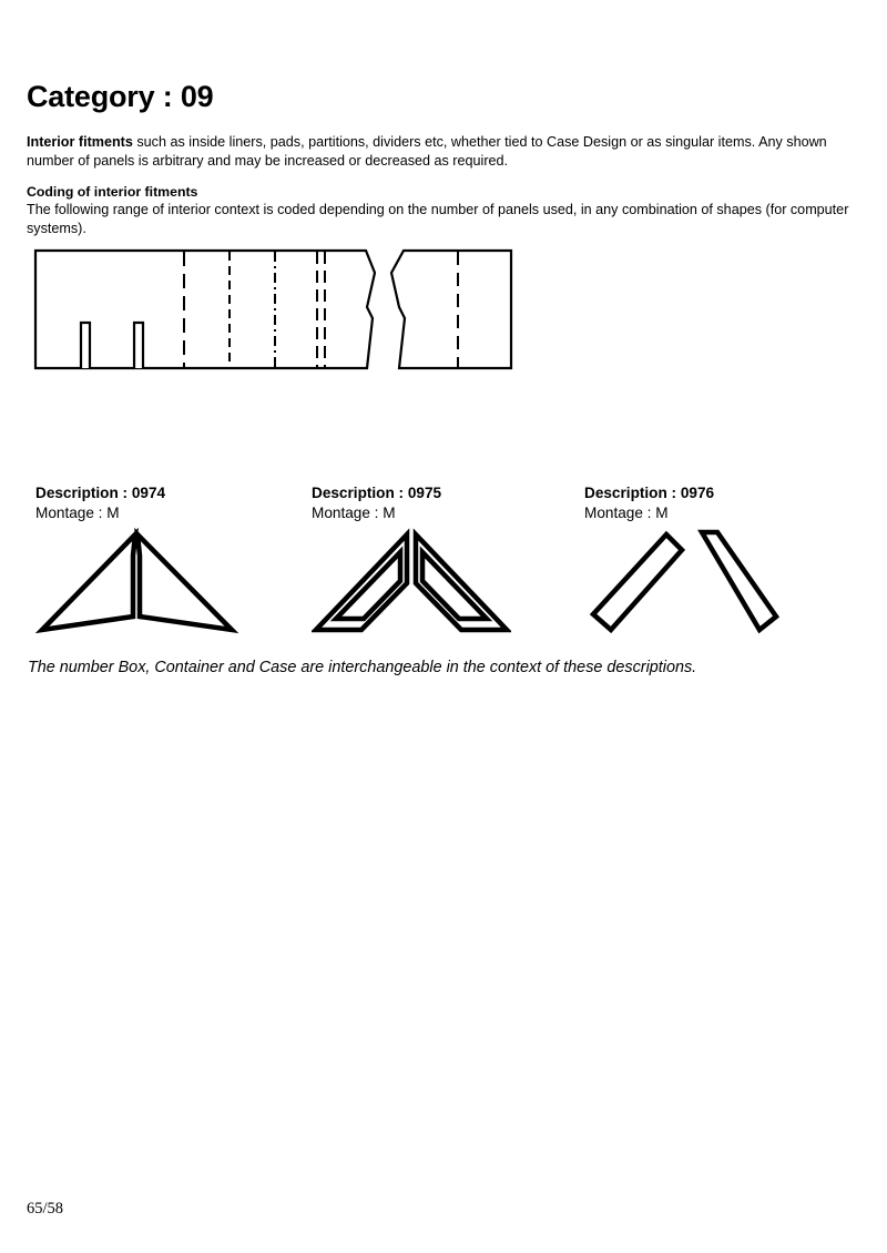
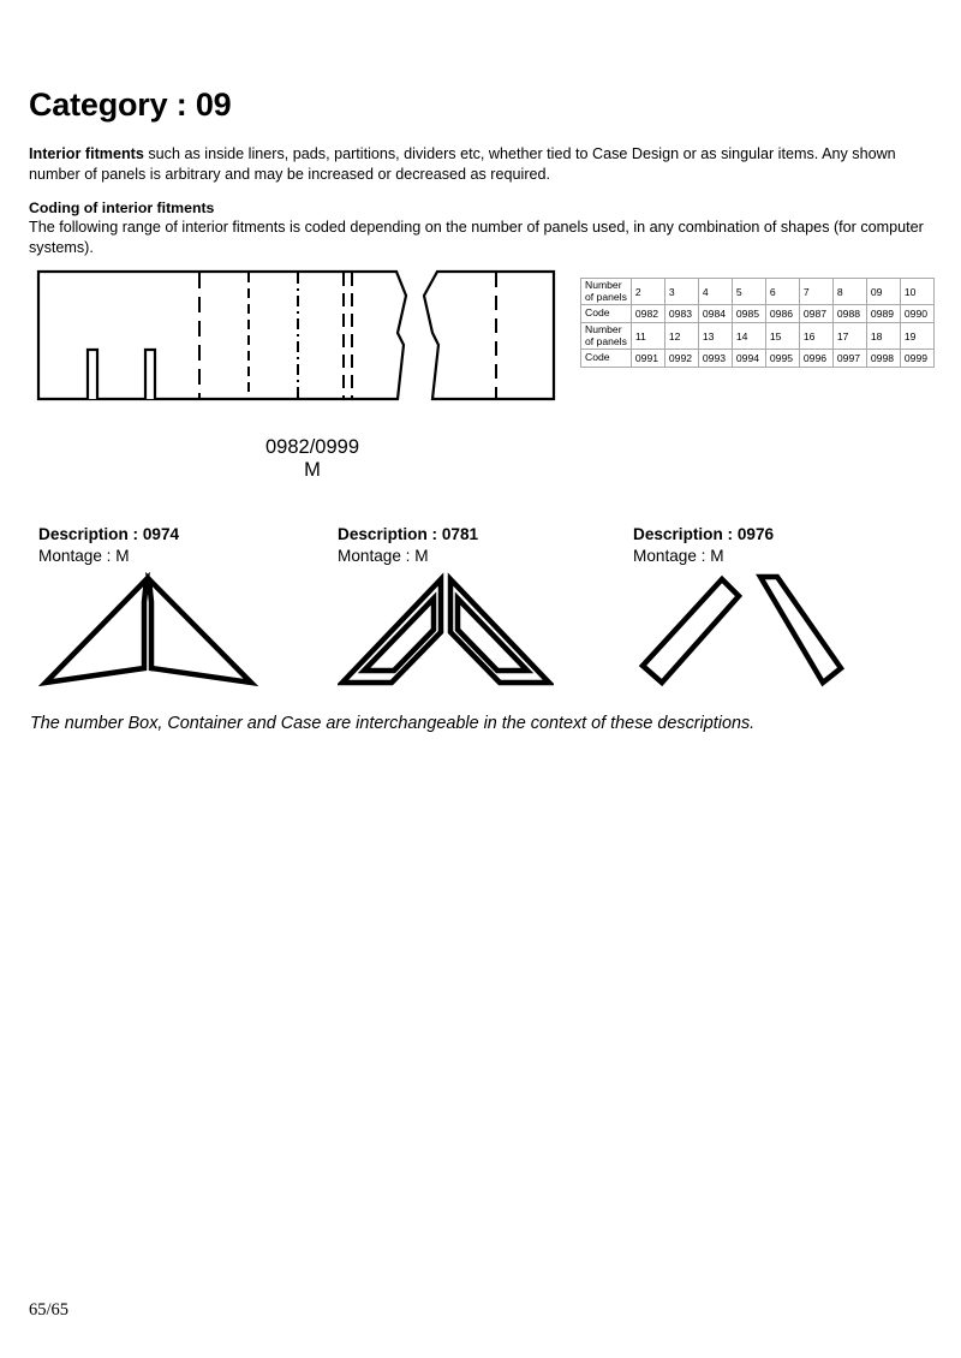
  Category : 09
  Interior fitments such as inside liners, pads, partitions, dividers etc, whether tied to Case Design or as singular items. Any shown number of panels is arbitrary and may be increased or decreased as required.
  Coding of interior fitments
- The following range of interior context is coded depending on the number of panels used, in any combination of shapes (for computer systems).
+ The following range of interior fitments is coded depending on the number of panels used, in any combination of shapes (for computer systems).
+ 0982/0999
+ M
+ Number of panels	2	3	4	5	6	7	8	09	10
+ Code	0982	0983	0984	0985	0986	0987	0988	0989	0990
+ Number of panels	11	12	13	14	15	16	17	18	19
+ Code	0991	0992	0993	0994	0995	0996	0997	0998	0999
  Description : 0974
  Montage : M
- Description : 0975
+ Description : 0781
  Montage : M
  Description : 0976
  Montage : M
  The number Box, Container and Case are interchangeable in the context of these descriptions.
- 65/58
+ 65/65
